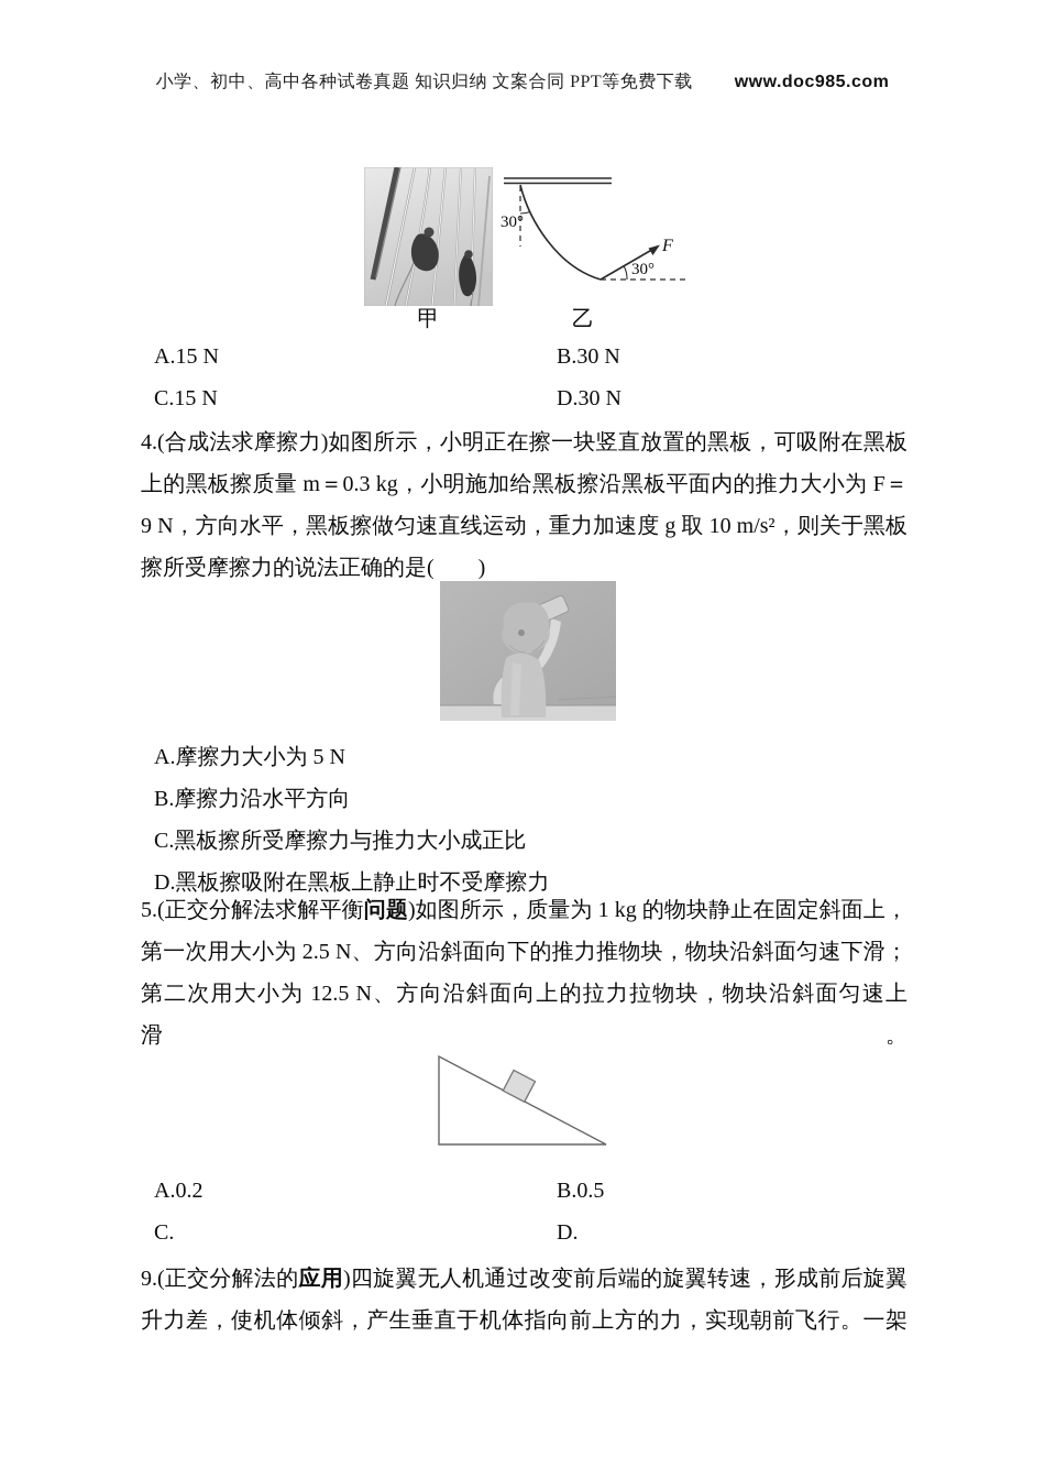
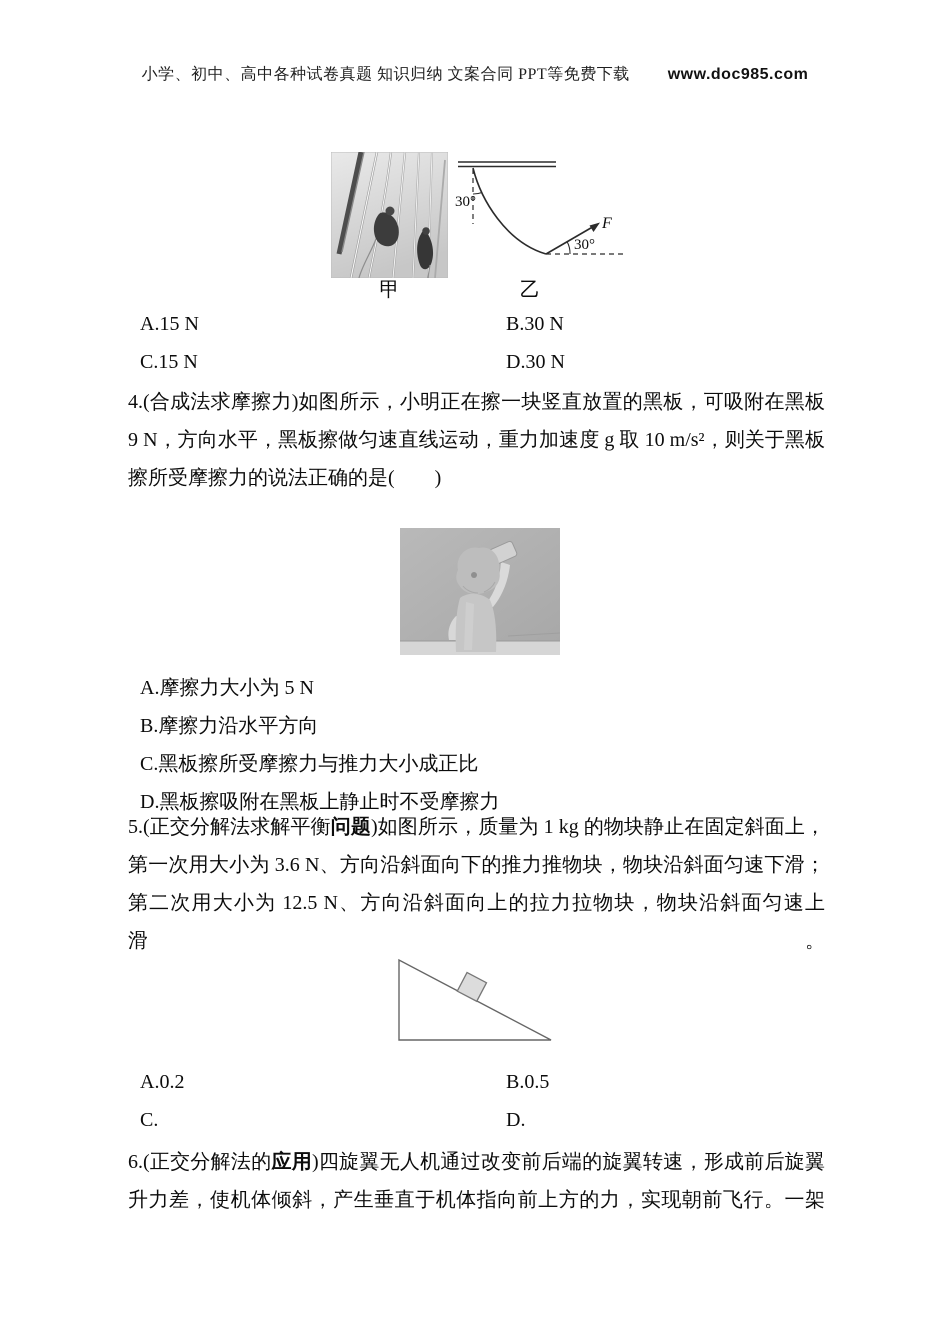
  小学、初中、高中各种试卷真题 知识归纳 文案合同 PPT等免费下载 www.doc985.com
  甲
  30°
  30°
  F
  乙
  A.15 N
  B.30 N
  C.15 N
  D.30 N
  4.(合成法求摩擦力)如图所示，小明正在擦一块竖直放置的黑板，可吸附在黑板
- 上的黑板擦质量 m＝0.3 kg，小明施加给黑板擦沿黑板平面内的推力大小为 F＝
  9 N，方向水平，黑板擦做匀速直线运动，重力加速度 g 取 10 m/s²，则关于黑板
  擦所受摩擦力的说法正确的是( )
  A.摩擦力大小为 5 N
  B.摩擦力沿水平方向
  C.黑板擦所受摩擦力与推力大小成正比
  D.黑板擦吸附在黑板上静止时不受摩擦力
  5.(正交分解法求解平衡问题)如图所示，质量为 1 kg 的物块静止在固定斜面上，
- 第一次用大小为 2.5 N、方向沿斜面向下的推力推物块，物块沿斜面匀速下滑；
+ 第一次用大小为 3.6 N、方向沿斜面向下的推力推物块，物块沿斜面匀速下滑；
  第二次用大小为 12.5 N、方向沿斜面向上的拉力拉物块，物块沿斜面匀速上滑。
  A.0.2
  B.0.5
  C.
  D.
- 9.(正交分解法的应用)四旋翼无人机通过改变前后端的旋翼转速，形成前后旋翼
+ 6.(正交分解法的应用)四旋翼无人机通过改变前后端的旋翼转速，形成前后旋翼
  升力差，使机体倾斜，产生垂直于机体指向前上方的力，实现朝前飞行。一架
